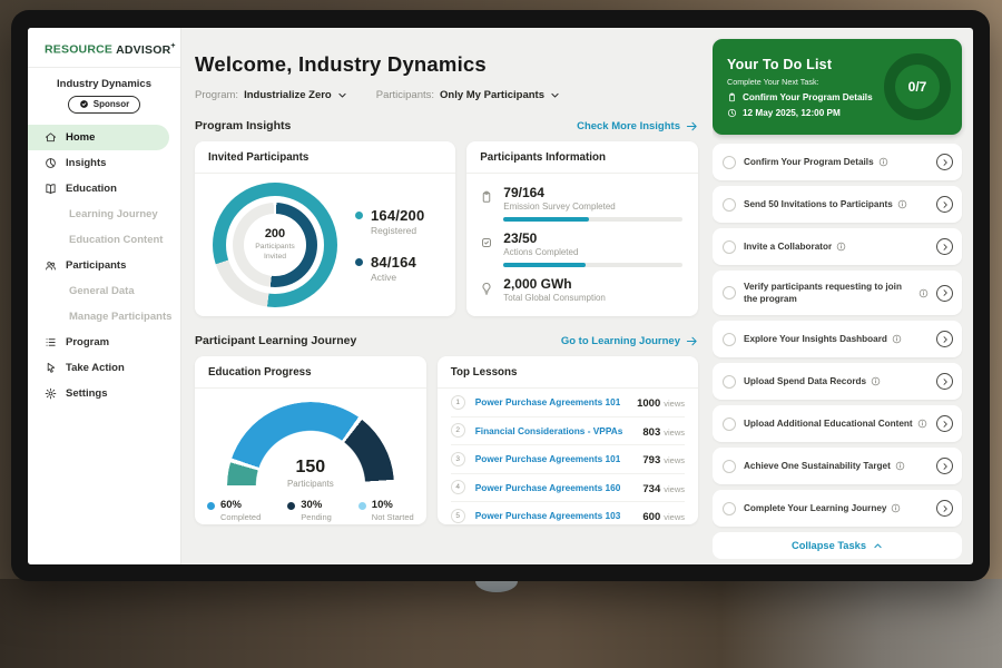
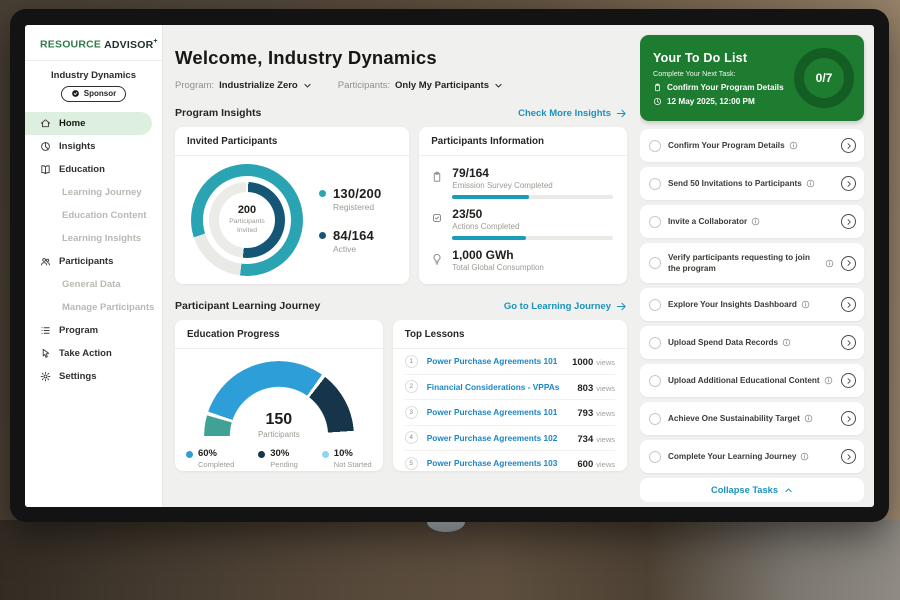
  RESOURCE ADVISOR
  Industry Dynamics
  Sponsor
  Home
  Insights
  Education
  Learning Journey
  Education Content
+ Learning Insights
  Participants
  General Data
  Manage Participants
  Program
  Take Action
  Settings
  Welcome, Industry Dynamics
  Program:
  Industrialize Zero
  Participants:
  Only My Participants
  Program Insights
  Check More Insights
  Invited Participants
  200
- 164/200
+ 130/200
  Registered
  84/164
  Active
  Participants Information
  79/164
  Emission Survey Completed
  23/50
  Actions Completed
- 2,000 GWh
+ 1,000 GWh
  Total Global Consumption
  Participant Learning Journey
  Go to Learning Journey
  Education Progress
  150
  Participants
  60%
  Completed
  30%
  Pending
  10%
  Not Started
  Top Lessons
  Power Purchase Agreements 101
  1000 views
  Financial Considerations - VPPAs
  803 views
  Power Purchase Agreements 101
  793 views
- Power Purchase Agreements 160
+ Power Purchase Agreements 102
  734 views
  Power Purchase Agreements 103
  600 views
  Your To Do List
  Complete Your Next Task:
  Confirm Your Program Details
  12 May 2025, 12:00 PM
  0/7
  Confirm Your Program Details
  Send 50 Invitations to Participants
  Invite a Collaborator
  Verify participants requesting to join the program
  Explore Your Insights Dashboard
  Upload Spend Data Records
  Upload Additional Educational Content
  Achieve One Sustainability Target
  Complete Your Learning Journey
  Collapse Tasks
